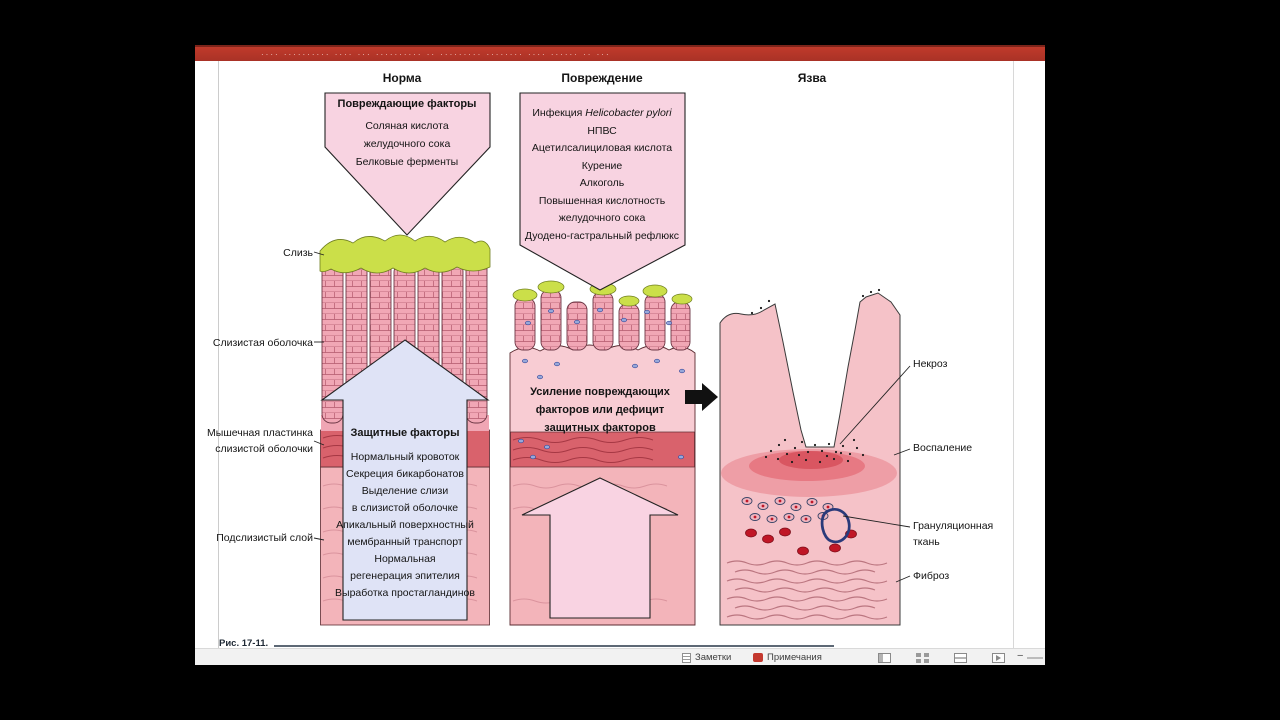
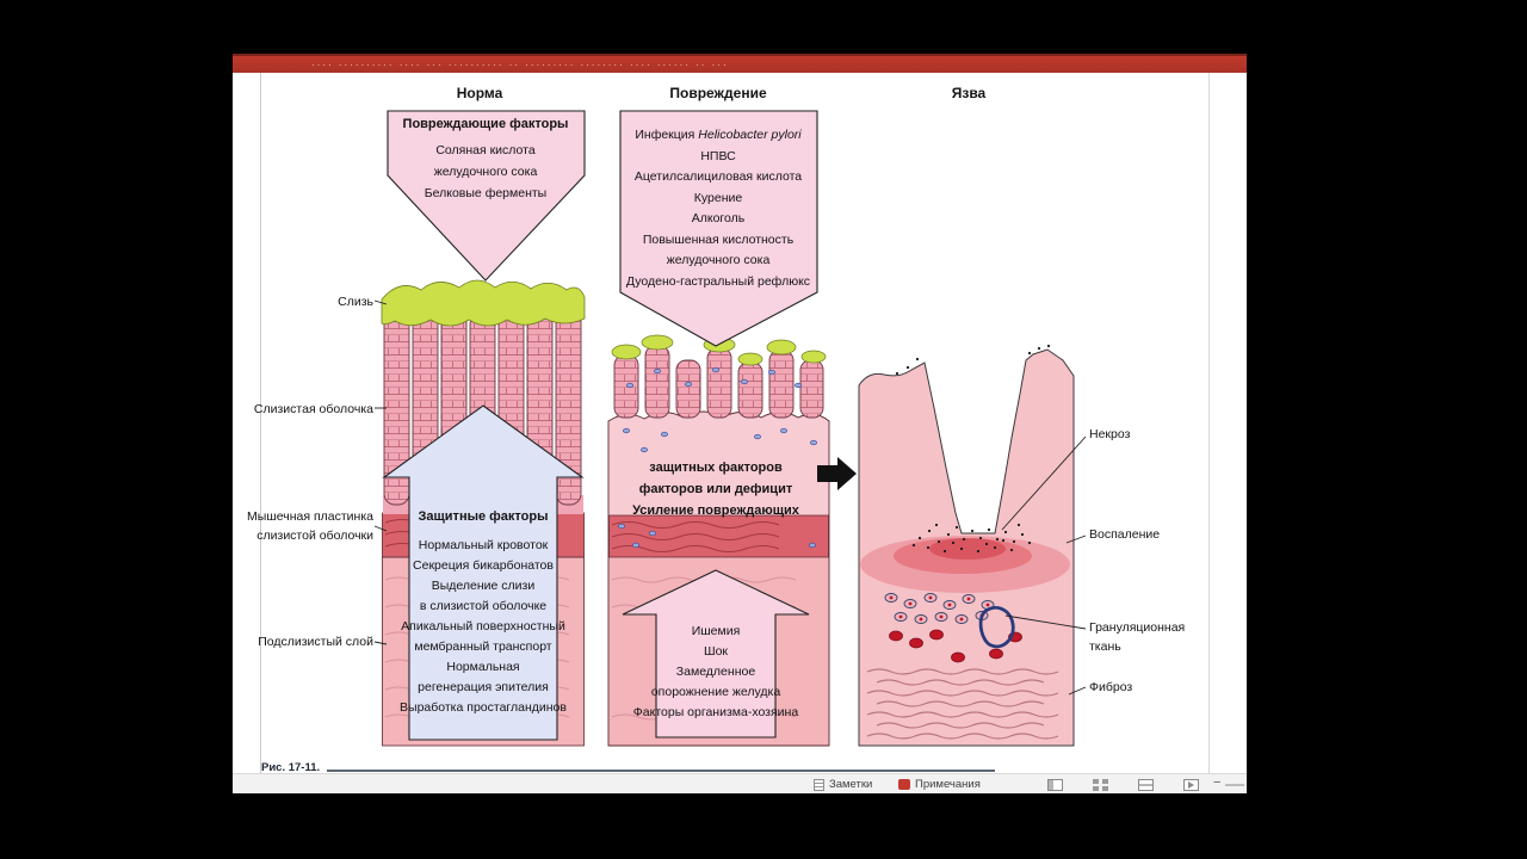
  ···· ·········· ···· ··· ·········· ·· ········· ········ ···· ······ ·· ···
  Норма
  Повреждение
  Язва
  Повреждающие факторы
  Соляная кислота
  желудочного сока
  Белковые ферменты
  Инфекция Helicobacter pylori
  НПВС
  Ацетилсалициловая кислота
  Курение
  Алкоголь
  Повышенная кислотность
  желудочного сока
  Дуодено-гастральный рефлюкс
  Слизь
  Слизистая оболочка
  Мышечная пластинка
  слизистой оболочки
  Подслизистый слой
  Защитные факторы
  Нормальный кровоток
  Секреция бикарбонатов
  Выделение слизи
  в слизистой оболочке
  Апикальный поверхностный
  мембранный транспорт
  Нормальная
  регенерация эпителия
  Выработка простагландинов
- Усиление повреждающих
+ защитных факторов
  факторов или дефицит
- защитных факторов
+ Усиление повреждающих
+ Ишемия
+ Шок
+ Замедленное
+ опорожнение желудка
+ Факторы организма-хозяина
  Некроз
  Воспаление
  Грануляционная
  ткань
  Фиброз
  Рис. 17-11.
  Заметки
  Примечания
  −
